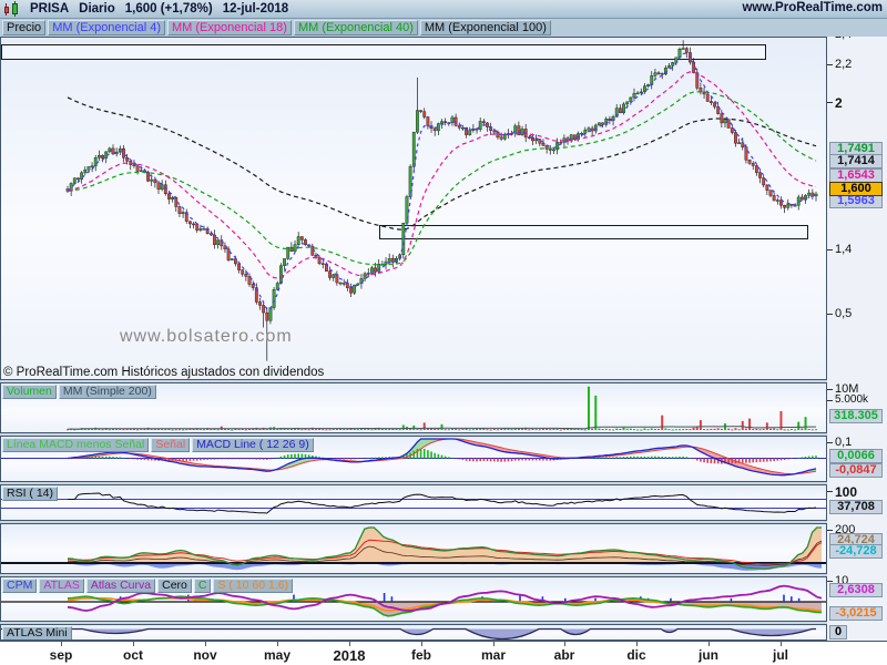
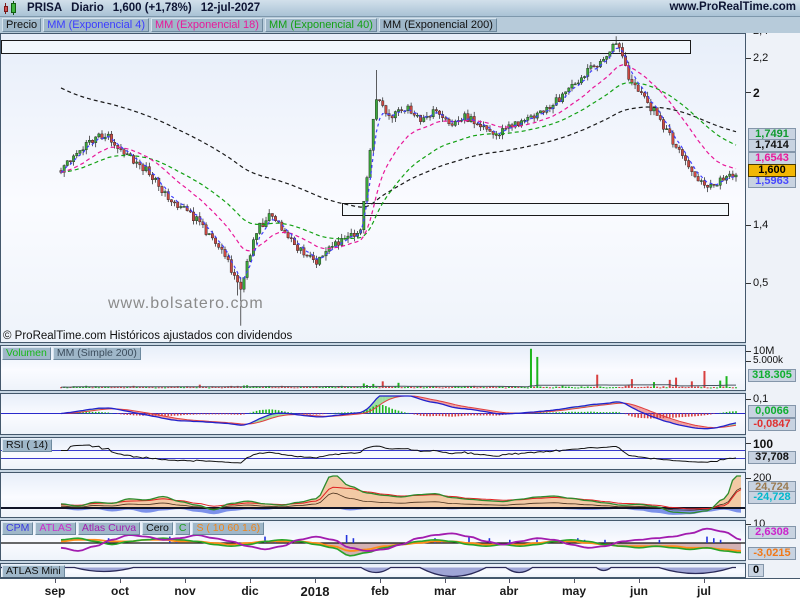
  PRISA
  Diario
  1,600 (+1,78%)
- 12-jul-2018
+ 12-jul-2027
  www.ProRealTime.com
  Precio
  MM (Exponencial 4)
  MM (Exponencial 18)
  MM (Exponencial 40)
- MM (Exponencial 100)
+ MM (Exponencial 200)
  www.bolsatero.com
  © ProRealTime.com Históricos ajustados con dividendos
  Volumen
  MM (Simple 200)
- Línea MACD menos Señal
- Señal
- MACD Line ( 12 26 9)
  RSI ( 14)
  CPM
  ATLAS
  Atlas Curva
  Cero
  C
  S ( 10 60 1.6)
  ATLAS Mini
  2,2
  2
  1,4
  0,5
  1,7491
  1,7414
  1,6543
  1,5963
  1,600
  10M
  5.000k
  318.305
  0,1
  0,0066
  -0,0847
  100
  37,708
  200
  24,724
  -24,728
  10
  2,6308
  -3,0215
  0
  sep
  oct
  nov
- may
+ dic
  2018
  feb
  mar
  abr
- dic
+ may
  jun
  jul
